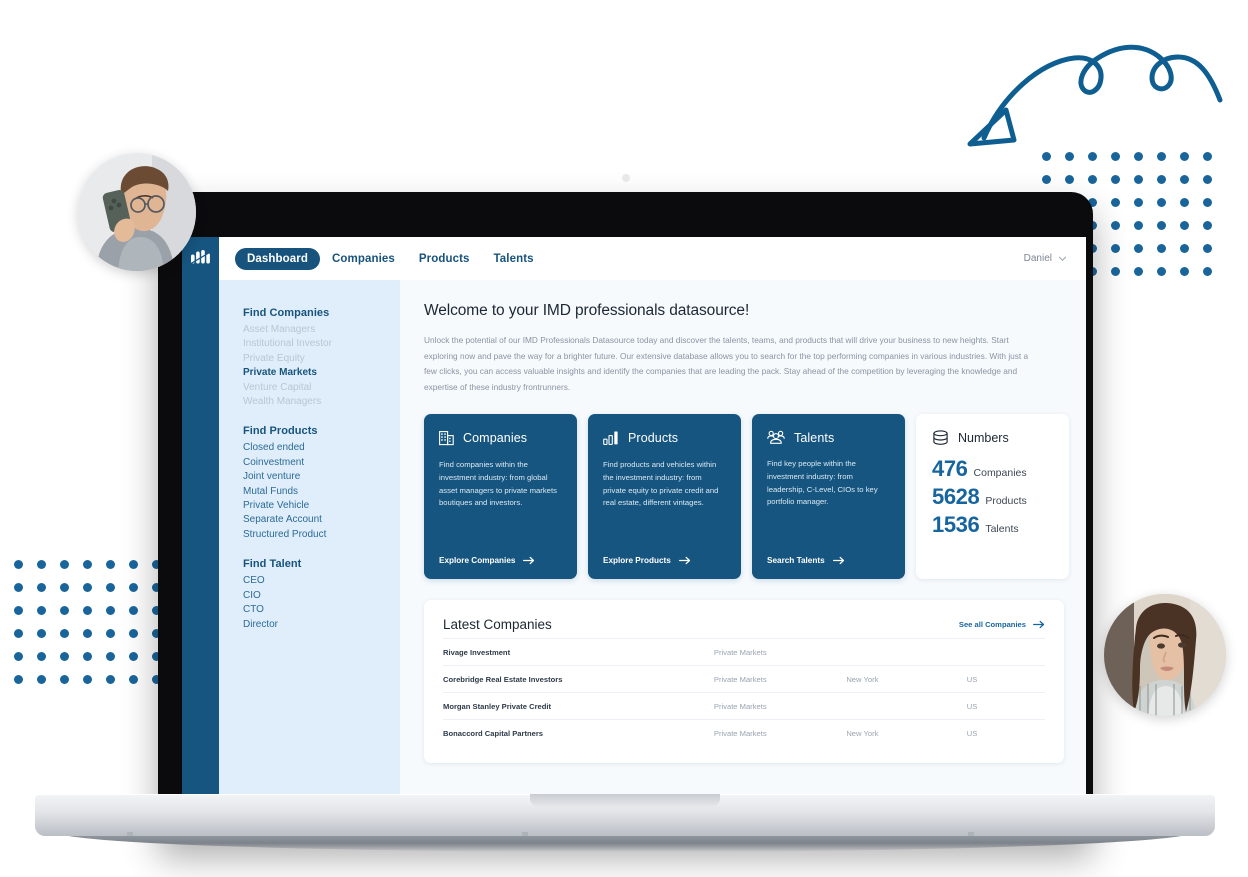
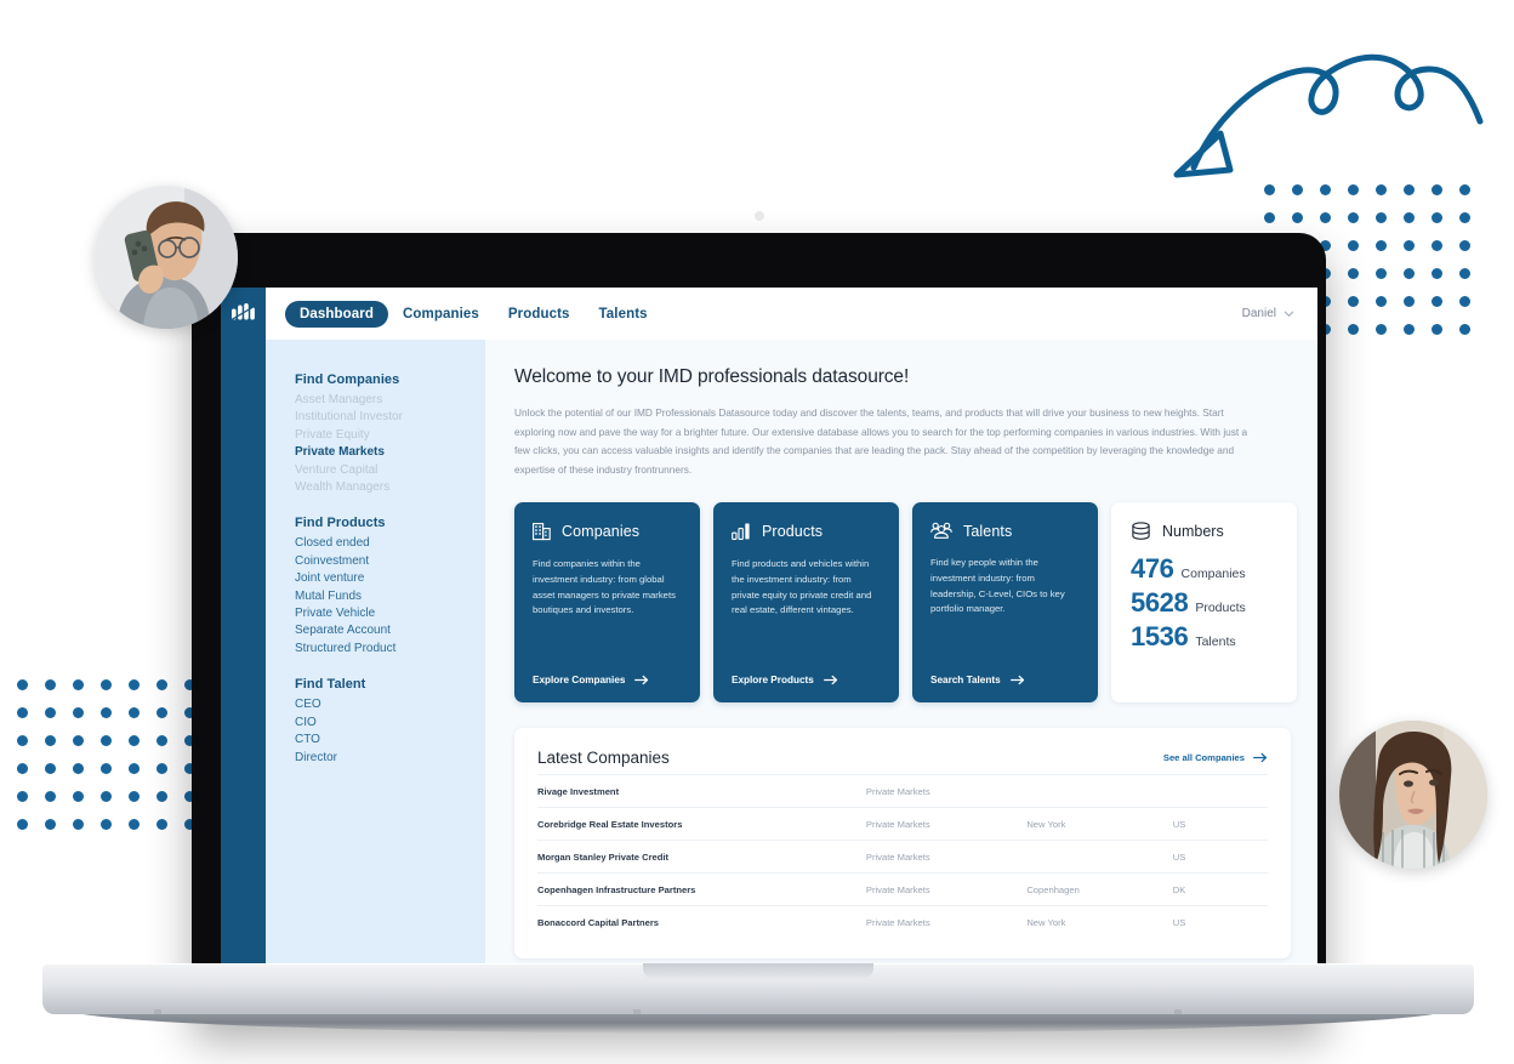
  Dashboard
  Companies
  Products
  Talents
  Daniel
  Find Companies
  Asset Managers
  Institutional Investor
  Private Equity
  Private Markets
  Venture Capital
  Wealth Managers
  Find Products
  Closed ended
  Coinvestment
  Joint venture
  Mutal Funds
  Private Vehicle
  Separate Account
  Structured Product
  Find Talent
  CEO
  CIO
  CTO
  Director
  Welcome to your IMD professionals datasource!
  Unlock the potential of our IMD Professionals Datasource today and discover the talents, teams, and products that will drive your business to new heights. Start exploring now and pave the way for a brighter future. Our extensive database allows you to search for the top performing companies in various industries. With just a few clicks, you can access valuable insights and identify the companies that are leading the pack. Stay ahead of the competition by leveraging the knowledge and expertise of these industry frontrunners.
  Companies
  Find companies within the investment industry: from global asset managers to private markets boutiques and investors.
  Explore Companies
  Products
  Find products and vehicles within the investment industry: from private equity to private credit and real estate, different vintages.
  Explore Products
  Talents
  Find key people within the investment industry: from leadership, C-Level, CIOs to key portfolio manager.
  Search Talents
  Numbers
  476
  Companies
  5628
  Products
  1536
  Talents
  Latest Companies
  See all Companies
  Rivage Investment	Private Markets
  Corebridge Real Estate Investors	Private Markets	New York	US
  Morgan Stanley Private Credit	Private Markets		US
+ Copenhagen Infrastructure Partners	Private Markets	Copenhagen	DK
  Bonaccord Capital Partners	Private Markets	New York	US
